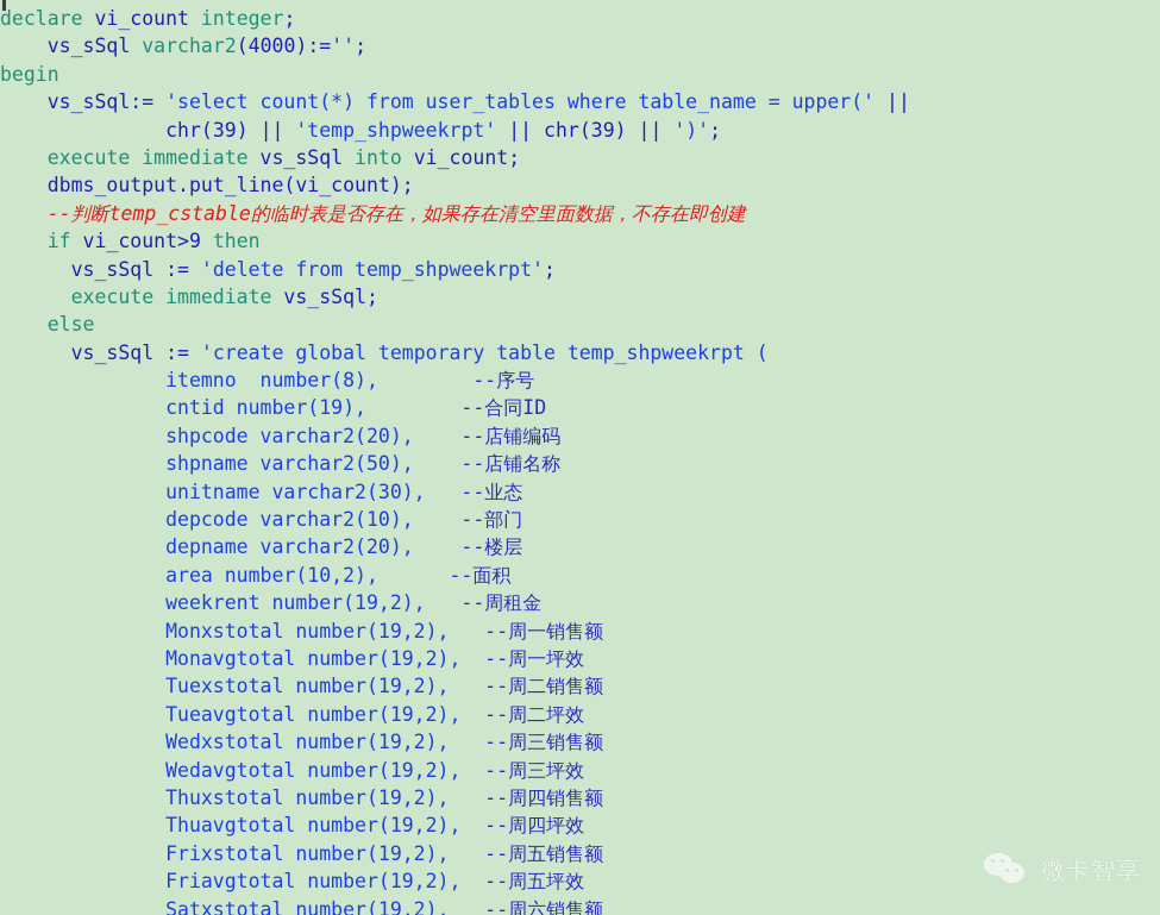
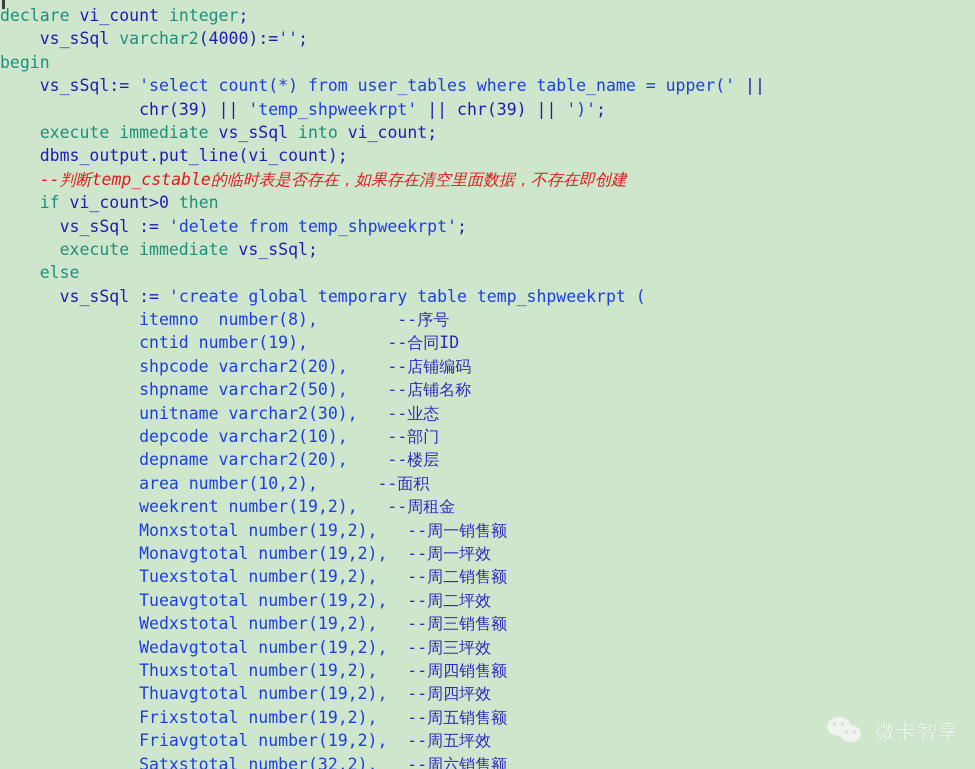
  declare vi_count integer;
  vs_sSql varchar2(4000):='';
  begin
  vs_sSql:= 'select count(*) from user_tables where table_name = upper(' ||
  chr(39) || 'temp_shpweekrpt' || chr(39) || ')';
  execute immediate vs_sSql into vi_count;
  dbms_output.put_line(vi_count);
  --判断temp_cstable的临时表是否存在，如果存在清空里面数据，不存在即创建
- if vi_count>9 then
+ if vi_count>0 then
  vs_sSql := 'delete from temp_shpweekrpt';
  execute immediate vs_sSql;
  else
  vs_sSql := 'create global temporary table temp_shpweekrpt (
  itemno number(8), --序号
  cntid number(19), --合同ID
  shpcode varchar2(20), --店铺编码
  shpname varchar2(50), --店铺名称
  unitname varchar2(30), --业态
  depcode varchar2(10), --部门
  depname varchar2(20), --楼层
  area number(10,2), --面积
  weekrent number(19,2), --周租金
  Monxstotal number(19,2), --周一销售额
  Monavgtotal number(19,2), --周一坪效
  Tuexstotal number(19,2), --周二销售额
  Tueavgtotal number(19,2), --周二坪效
  Wedxstotal number(19,2), --周三销售额
  Wedavgtotal number(19,2), --周三坪效
  Thuxstotal number(19,2), --周四销售额
  Thuavgtotal number(19,2), --周四坪效
  Frixstotal number(19,2), --周五销售额
  Friavgtotal number(19,2), --周五坪效
- Satxstotal number(19,2), --周六销售额
+ Satxstotal number(32,2), --周六销售额
  微卡智享
